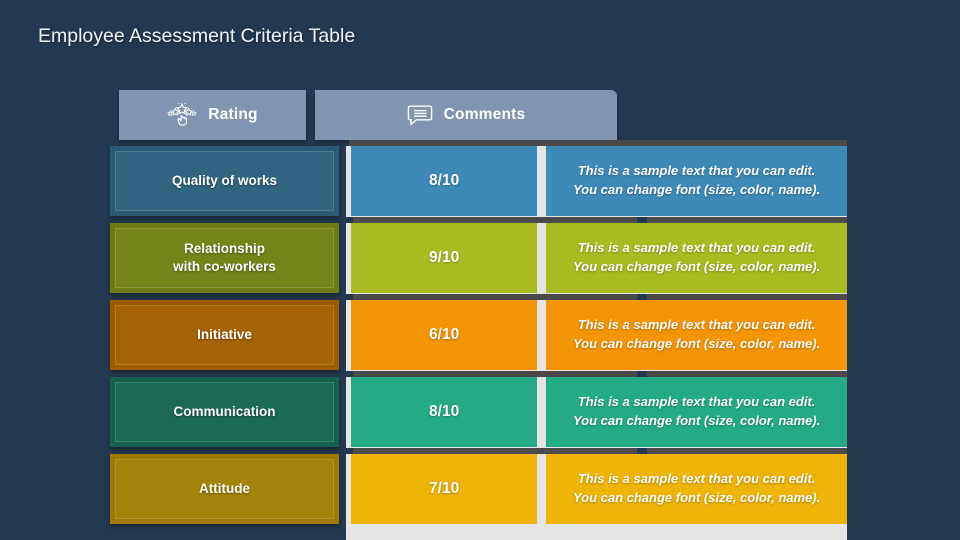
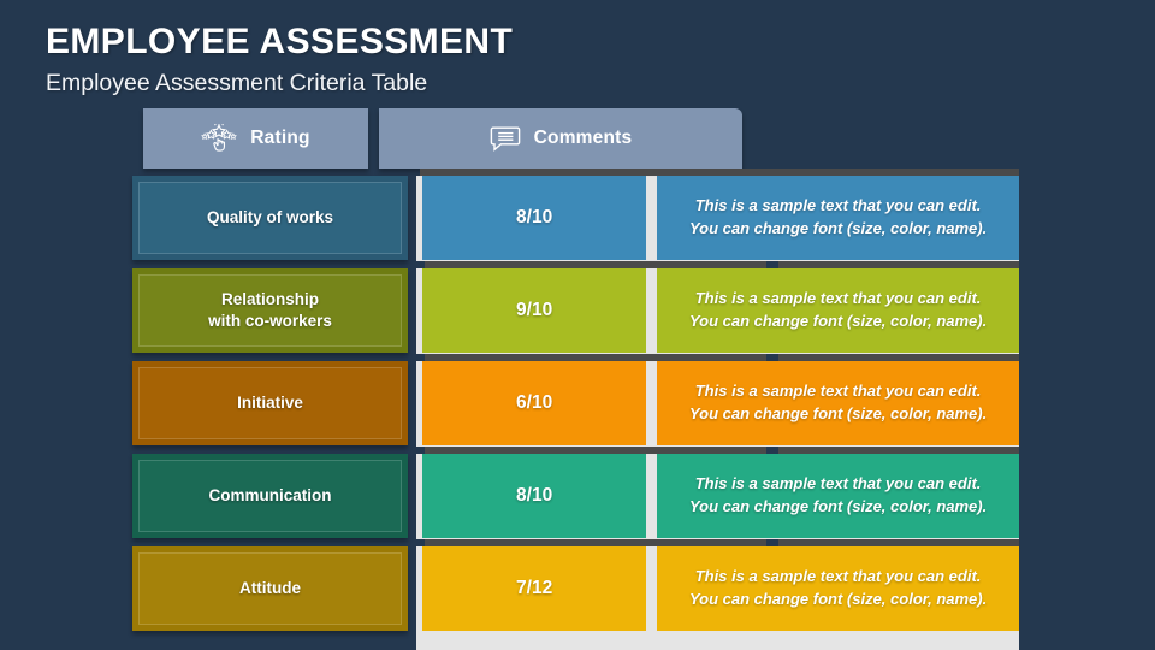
+ EMPLOYEE ASSESSMENT
  Employee Assessment Criteria Table
  Rating
  Comments
  Quality of works
  8/10
  This is a sample text that you can edit.
  You can change font (size, color, name).
  Relationship
  with co-workers
  9/10
  This is a sample text that you can edit.
  You can change font (size, color, name).
  Initiative
  6/10
  This is a sample text that you can edit.
  You can change font (size, color, name).
  Communication
  8/10
  This is a sample text that you can edit.
  You can change font (size, color, name).
  Attitude
- 7/10
+ 7/12
  This is a sample text that you can edit.
  You can change font (size, color, name).
